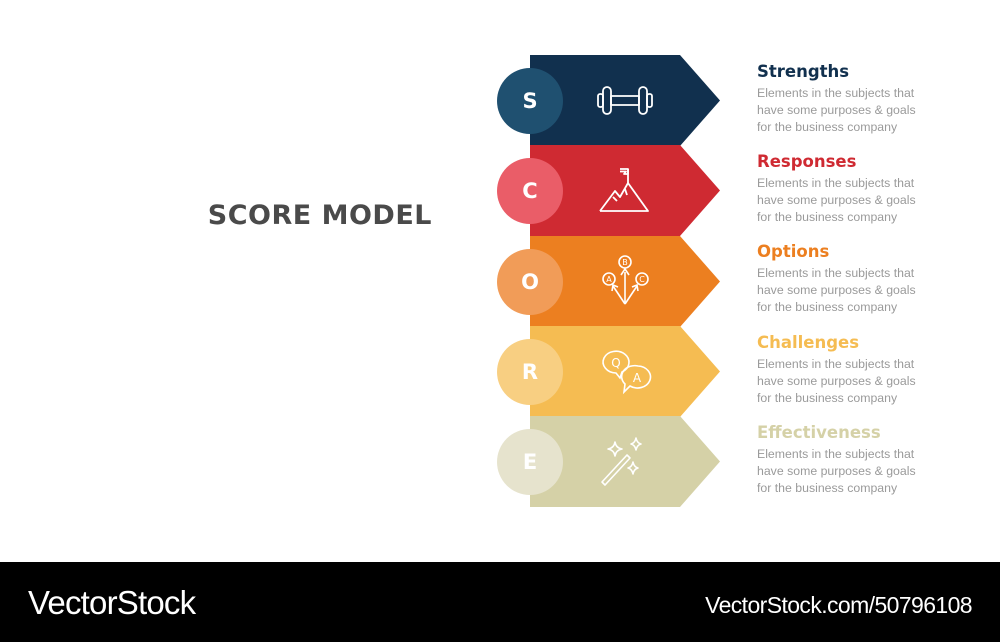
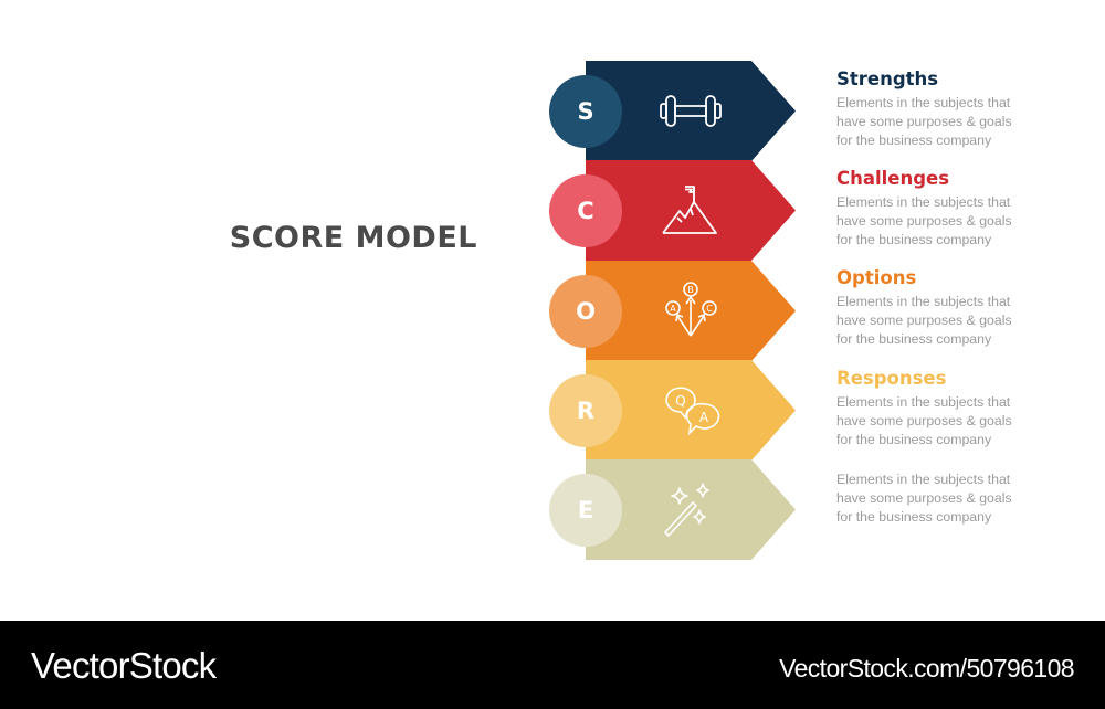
  SCORE MODEL
  B
  A
  C
  Q
  A
  S
  C
  O
  R
  E
  Strengths
  Elements in the subjects that
  have some purposes & goals
  for the business company
- Responses
+ Challenges
  Elements in the subjects that
  have some purposes & goals
  for the business company
  Options
  Elements in the subjects that
  have some purposes & goals
  for the business company
- Challenges
+ Responses
  Elements in the subjects that
  have some purposes & goals
  for the business company
- Effectiveness
  Elements in the subjects that
  have some purposes & goals
  for the business company
  VectorStock
  VectorStock.com/50796108
